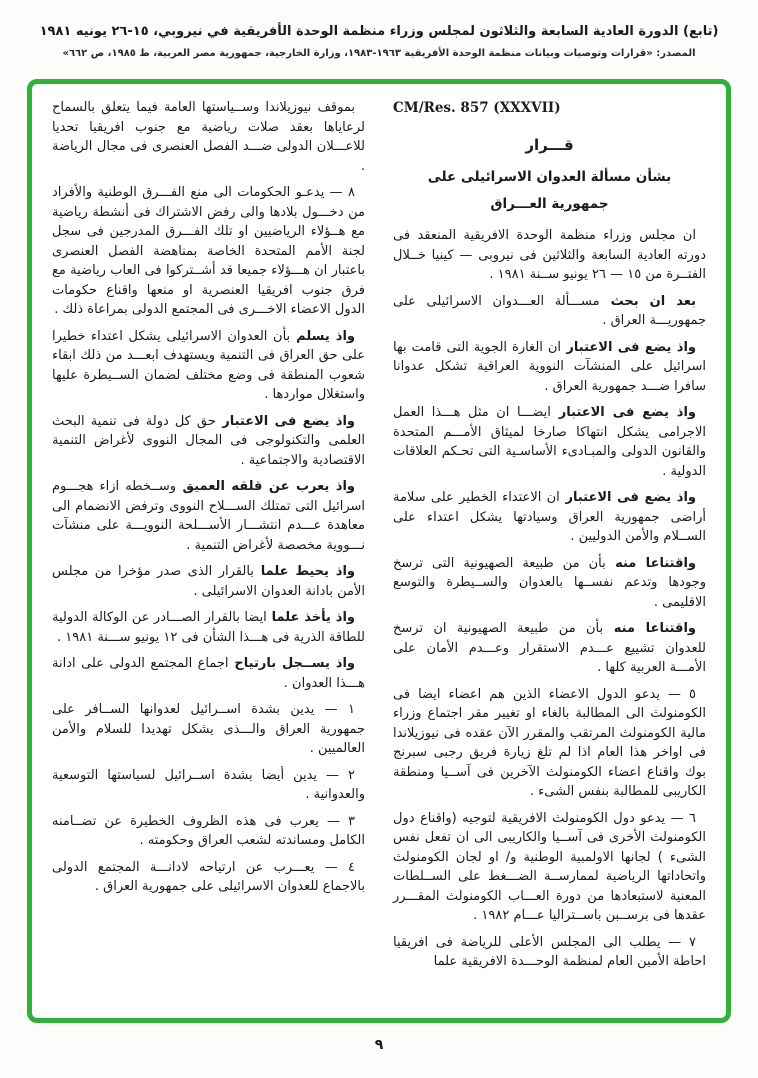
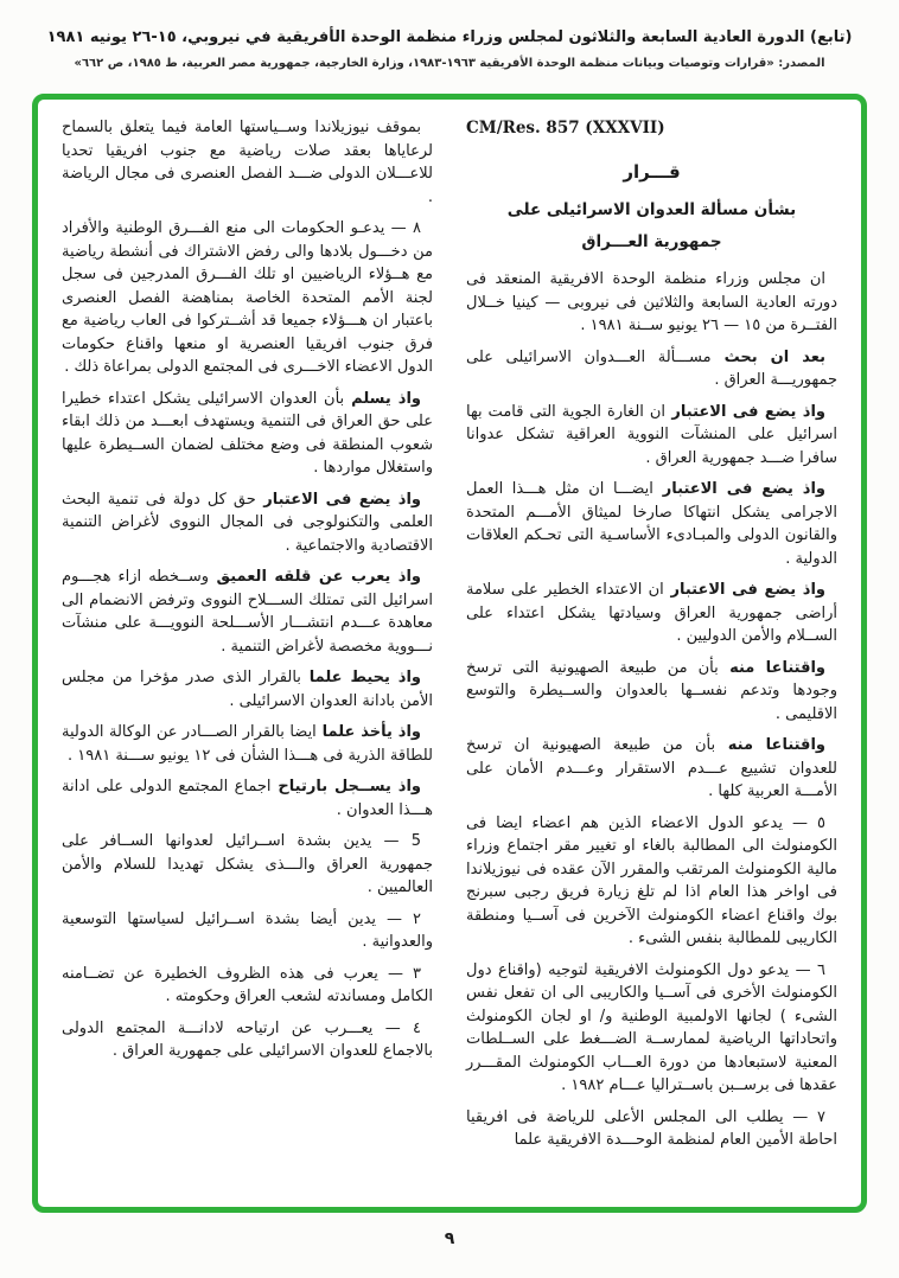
  (تابع) الدورة العادية السابعة والثلاثون لمجلس وزراء منظمة الوحدة الأفريقية في نيروبي، ١٥-٢٦ يونيه ١٩٨١
  المصدر: «قرارات وتوصيات وبيانات منظمة الوحدة الأفريقية ١٩٦٣-١٩٨٣، وزارة الخارجية، جمهورية مصر العربية، ط ١٩٨٥، ص ٦٦٢»
  CM/Res. 857 (XXXVII)
  قـــرار
  بشأن مسألة العدوان الاسرائيلى على
  جمهورية العـــراق
  ان مجلس وزراء منظمة الوحدة الافريقية المنعقد فى دورته العادية السابعة والثلاثين فى نيروبى — كينيا خــلال الفتــرة من ١٥ — ٢٦ يونيو ســنة ١٩٨١ .
  بعد ان بحث مســـألة العـــدوان الاسرائيلى على جمهوريـــة العراق .
  واذ يضع فى الاعتبار ان الغارة الجوية التى قامت بها اسرائيل على المنشآت النووية العراقية تشكل عدوانا سافرا ضـــد جمهورية العراق .
  واذ يضع فى الاعتبار ايضـــا ان مثل هـــذا العمل الاجرامى يشكل انتهاكا صارخا لميثاق الأمـــم المتحدة والقانون الدولى والمبـادىء الأساسـية التى تحـكم العلاقات الدولية .
  واذ يضع فى الاعتبار ان الاعتداء الخطير على سلامة أراضى جمهورية العراق وسيادتها يشكل اعتداء على الســلام والأمن الدوليين .
  واقتناعا منه بأن من طبيعة الصهيونية التى ترسخ وجودها وتدعم نفســها بالعدوان والســيطرة والتوسع الاقليمى .
  واقتناعا منه بأن من طبيعة الصهيونية ان ترسخ للعدوان تشييع عـــدم الاستقرار وعـــدم الأمان على الأمـــة العربية كلها .
  ٥ — يدعو الدول الاعضاء الذين هم اعضاء ايضا فى الكومنولث الى المطالبة بالغاء او تغيير مقر اجتماع وزراء مالية الكومنولث المرتقب والمقرر الآن عقده فى نيوزيلاندا فى اواخر هذا العام اذا لم تلغ زيارة فريق رجبى سبرنج بوك واقناع اعضاء الكومنولث الآخرين فى آســيا ومنطقة الكاريبى للمطالبة بنفس الشىء .
  ٦ — يدعو دول الكومنولث الافريقية لتوجيه (واقناع دول الكومنولث الأخرى فى آســيا والكاريبى الى ان تفعل نفس الشىء ) لجانها الاولمبية الوطنية و/ او لجان الكومنولث واتحاداتها الرياضية لممارســة الضـــغط على الســلطات المعنية لاستبعادها من دورة العـــاب الكومنولث المقـــرر عقدها فى برســبن باســتراليا عـــام ١٩٨٢ .
  ٧ — يطلب الى المجلس الأعلى للرياضة فى افريقيا احاطة الأمين العام لمنظمة الوحـــدة الافريقية علما
  بموقف نيوزيلاندا وســياستها العامة فيما يتعلق بالسماح لرعاياها بعقد صلات رياضية مع جنوب افريقيا تحديا للاعـــلان الدولى ضـــد الفصل العنصرى فى مجال الرياضة .
  ٨ — يدعـو الحكومات الى منع الفـــرق الوطنية والأفراد من دخـــول بلادها والى رفض الاشتراك فى أنشطة رياضية مع هــؤلاء الرياضيين او تلك الفـــرق المدرجين فى سجل لجنة الأمم المتحدة الخاصة بمناهضة الفصل العنصرى باعتبار ان هـــؤلاء جميعا قد أشــتركوا فى العاب رياضية مع فرق جنوب افريقيا العنصرية او منعها واقناع حكومات الدول الاعضاء الاخـــرى فى المجتمع الدولى بمراعاة ذلك .
  واذ يسلم بأن العدوان الاسرائيلى يشكل اعتداء خطيرا على حق العراق فى التنمية ويستهدف ابعـــد من ذلك ابقاء شعوب المنطقة فى وضع مختلف لضمان الســيطرة عليها واستغلال مواردها .
  واذ يضع فى الاعتبار حق كل دولة فى تنمية البحث العلمى والتكنولوجى فى المجال النووى لأغراض التنمية الاقتصادية والاجتماعية .
  واذ يعرب عن قلقه العميق وســخطه ازاء هجـــوم اسرائيل التى تمتلك الســـلاح النووى وترفض الانضمام الى معاهدة عـــدم انتشـــار الأســـلحة النوويـــة على منشآت نـــووية مخصصة لأغراض التنمية .
  واذ يحيط علما بالقرار الذى صدر مؤخرا من مجلس الأمن بادانة العدوان الاسرائيلى .
  واذ يأخذ علما ايضا بالقرار الصـــادر عن الوكالة الدولية للطاقة الذرية فى هـــذا الشأن فى ١٢ يونيو ســـنة ١٩٨١ .
  واذ يســجل بارتياح اجماع المجتمع الدولى على ادانة هـــذا العدوان .
- ١ — يدين بشدة اســرائيل لعدوانها الســافر على جمهورية العراق والـــذى يشكل تهديدا للسلام والأمن العالميين .
+ 5 — يدين بشدة اســرائيل لعدوانها الســافر على جمهورية العراق والـــذى يشكل تهديدا للسلام والأمن العالميين .
  ٢ — يدين أيضا بشدة اســرائيل لسياستها التوسعية والعدوانية .
  ٣ — يعرب فى هذه الظروف الخطيرة عن تضــامنه الكامل ومساندته لشعب العراق وحكومته .
  ٤ — يعـــرب عن ارتياحه لادانـــة المجتمع الدولى بالاجماع للعدوان الاسرائيلى على جمهورية العراق .
  ٩
